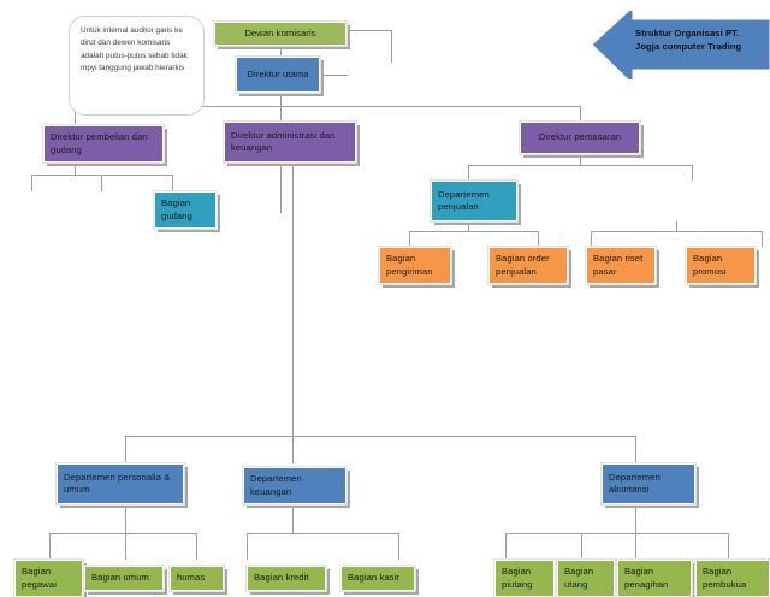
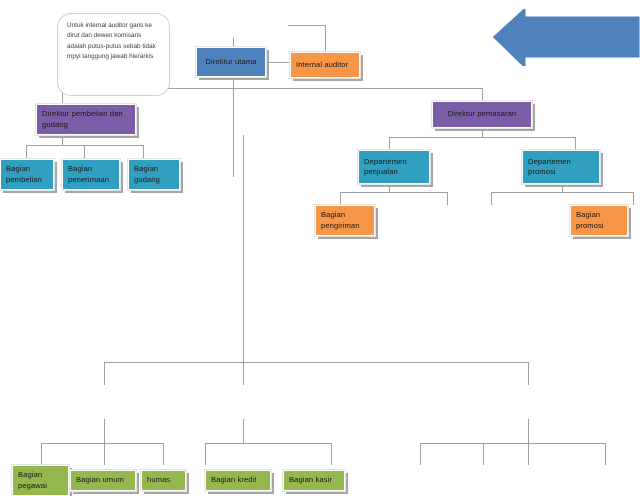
- Struktur Organisasi PT.
- Jogja computer Trading
- Dewan komisaris
  Direktur utama
+ Internal auditor
  Direktur pembelian dan gudang
- Direktur administrasi dan keuangan
  Direktur pemasaran
+ Bagian pembelian
+ Bagian penerimaan
  Bagian gudang
  Departemen penjualan
+ Departemen promosi
  Bagian pengiriman
- Bagian order penjualan
- Bagian riset pasar
  Bagian promosi
- Departemen personalia & umum
- Departemen keuangan
- Departemen akuntansi
  Bagian pegawai
  Bagian umum
  humas
  Bagian kredit
  Bagian kasir
- Bagian piutang
- Bagian utang
- Bagian penagihan
- Bagian pembukua
